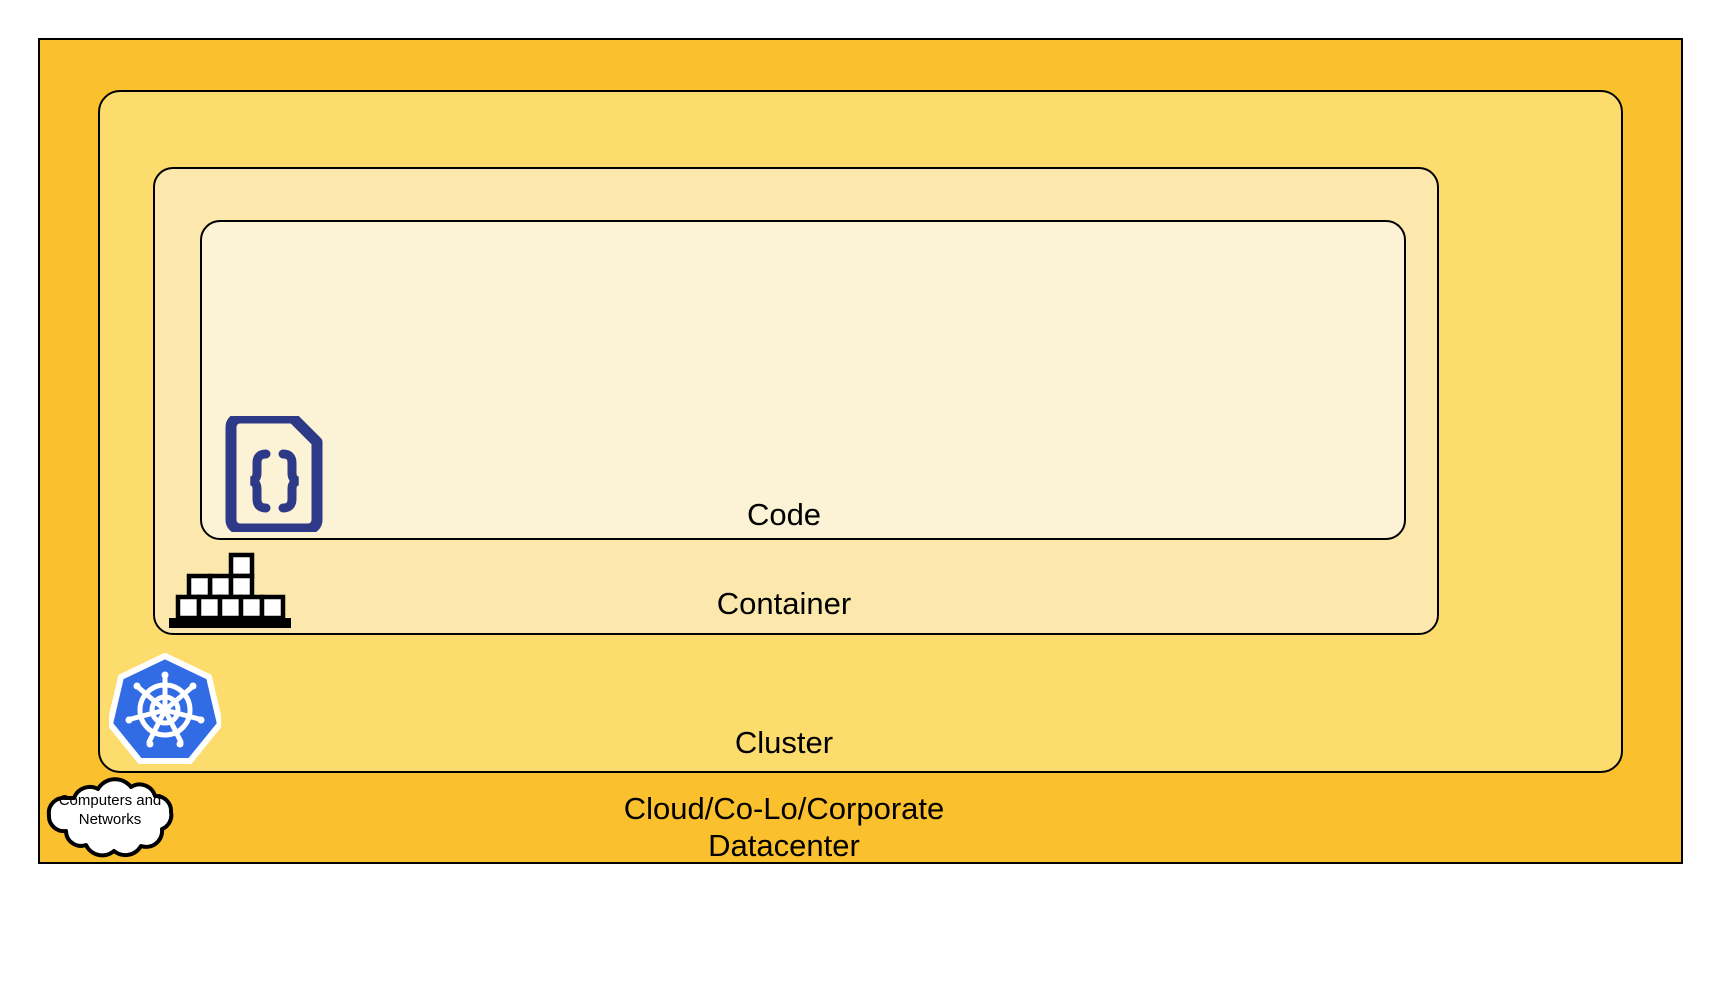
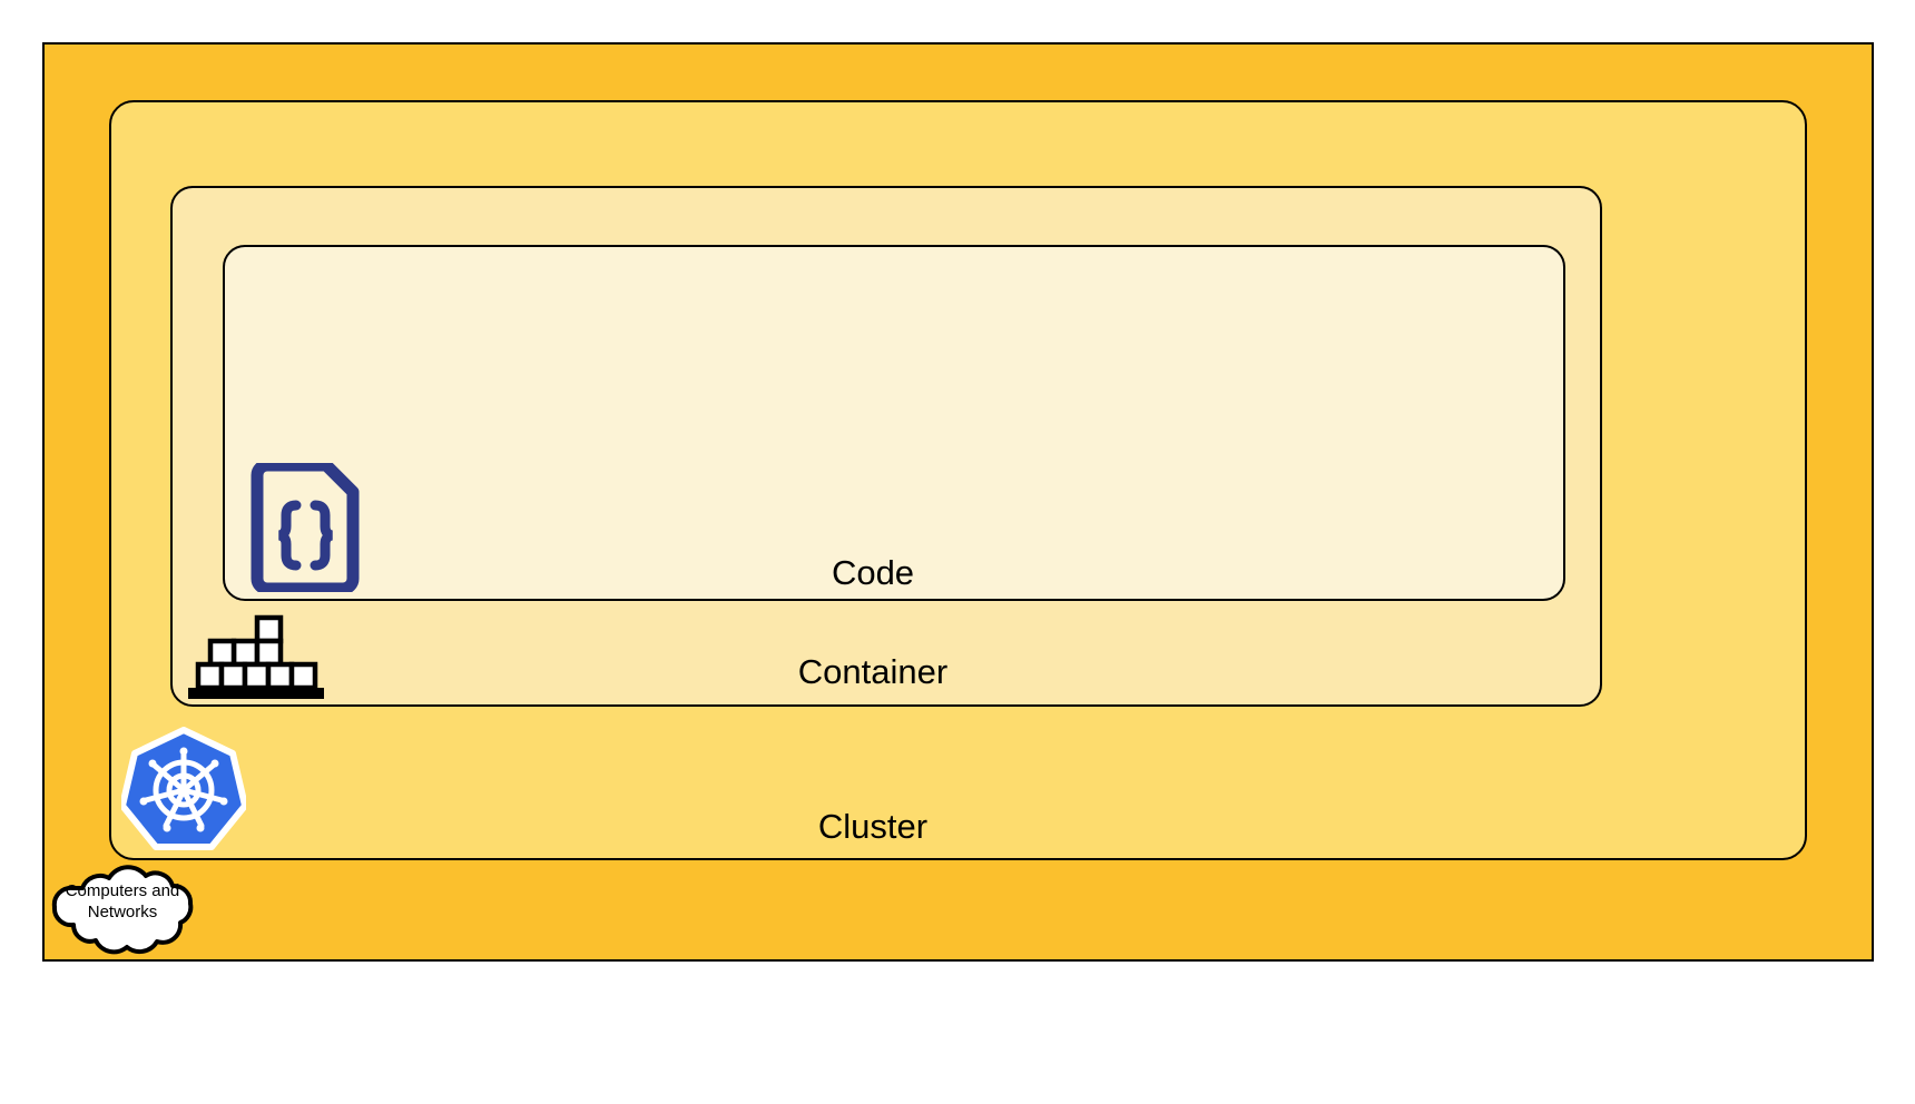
  Code
  Container
  Cluster
- Cloud/Co-Lo/Corporate
- Datacenter
  Computers and
  Networks
